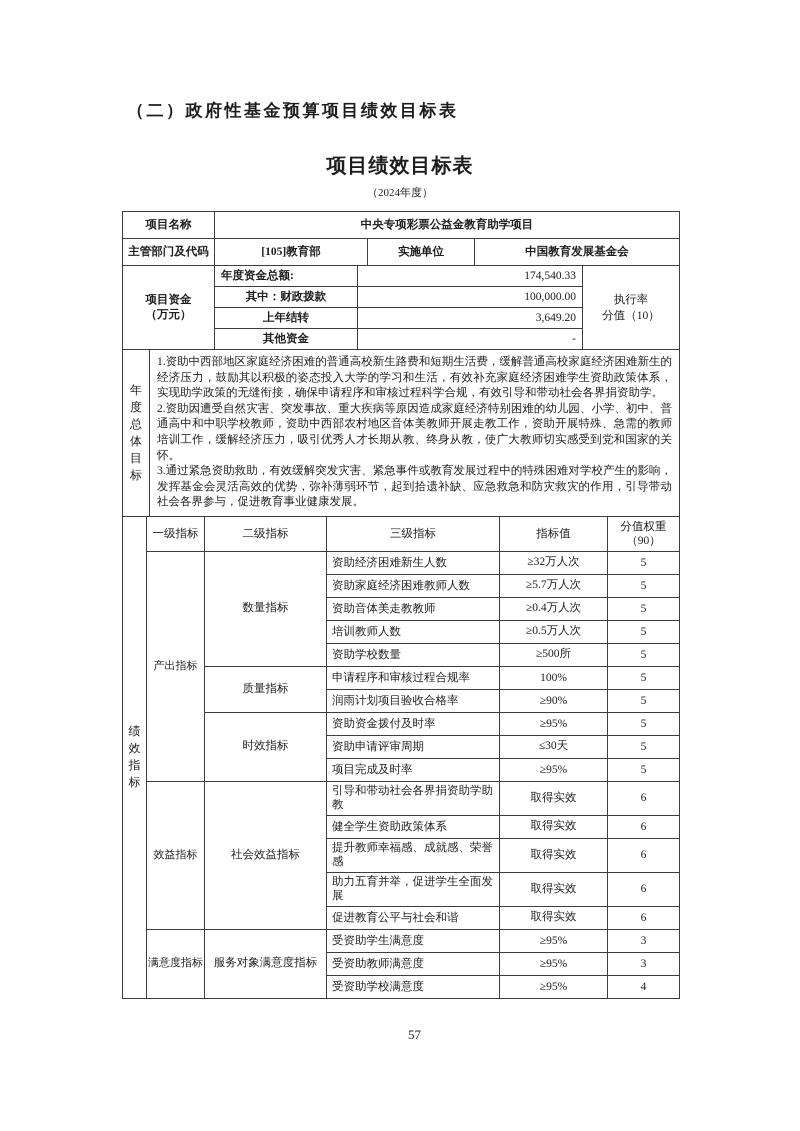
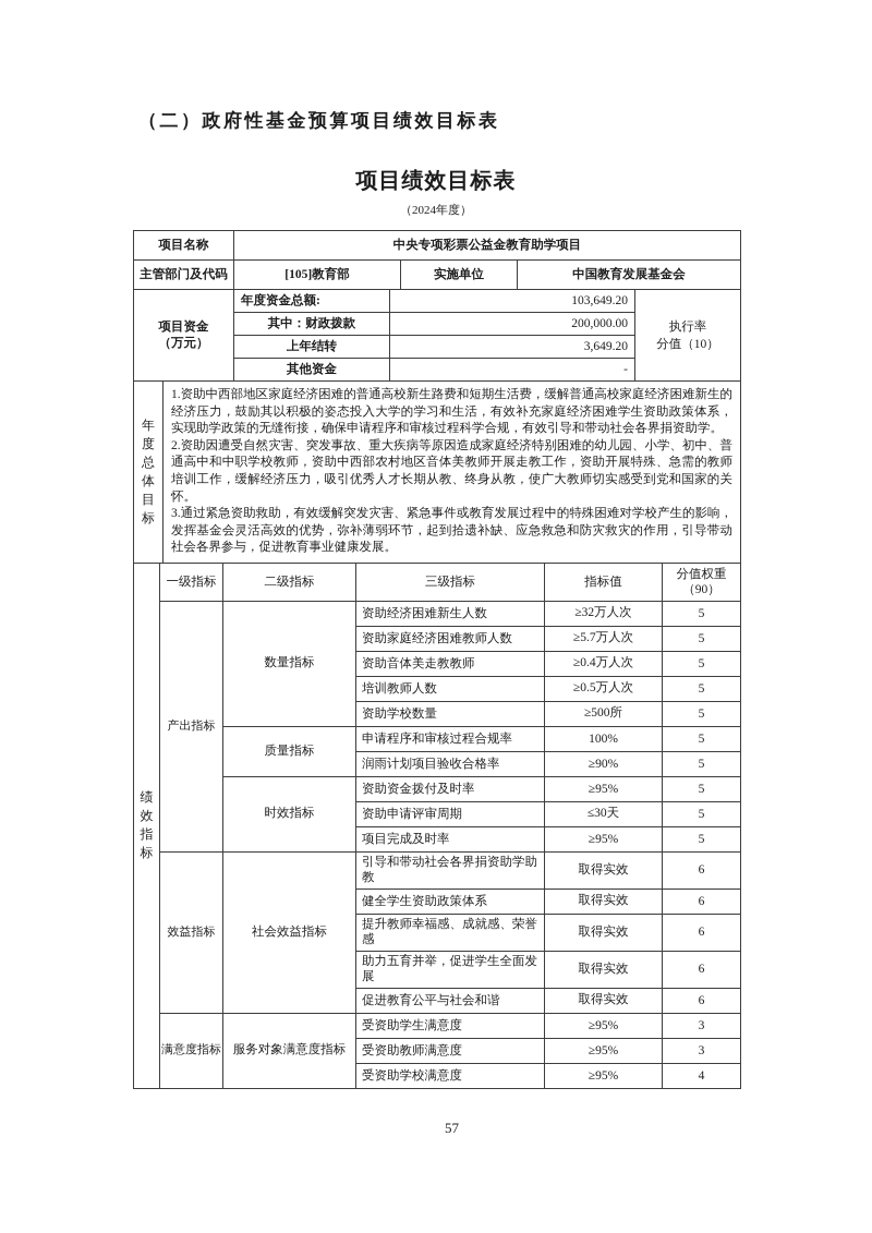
  （二）政府性基金预算项目绩效目标表
  项目绩效目标表
  （2024年度）
  项目名称	中央专项彩票公益金教育助学项目
  主管部门及代码	[105]教育部	实施单位	中国教育发展基金会
- 项目资金 （万元）	年度资金总额:	174,540.33	执行率 分值（10）
+ 项目资金 （万元）	年度资金总额:	103,649.20	执行率 分值（10）
- 其中：财政拨款	100,000.00
+ 其中：财政拨款	200,000.00
  上年结转	3,649.20
  其他资金	-
  年度总体目标	1.资助中西部地区家庭经济困难的普通高校新生路费和短期生活费，缓解普通高校家庭经济困难新生的经济压力，鼓励其以积极的姿态投入大学的学习和生活，有效补充家庭经济困难学生资助政策体系，实现助学政策的无缝衔接，确保申请程序和审核过程科学合规，有效引导和带动社会各界捐资助学。 2.资助因遭受自然灾害、突发事故、重大疾病等原因造成家庭经济特别困难的幼儿园、小学、初中、普通高中和中职学校教师，资助中西部农村地区音体美教师开展走教工作，资助开展特殊、急需的教师培训工作，缓解经济压力，吸引优秀人才长期从教、终身从教，使广大教师切实感受到党和国家的关怀。 3.通过紧急资助救助，有效缓解突发灾害、紧急事件或教育发展过程中的特殊困难对学校产生的影响，发挥基金会灵活高效的优势，弥补薄弱环节，起到拾遗补缺、应急救急和防灾救灾的作用，引导带动社会各界参与，促进教育事业健康发展。
  绩效指标	一级指标	二级指标	三级指标	指标值	分值权重 （90）
  产出指标	数量指标	资助经济困难新生人数	≥32万人次	5
  资助家庭经济困难教师人数	≥5.7万人次	5
  资助音体美走教教师	≥0.4万人次	5
  培训教师人数	≥0.5万人次	5
  资助学校数量	≥500所	5
  质量指标	申请程序和审核过程合规率	100%	5
  润雨计划项目验收合格率	≥90%	5
  时效指标	资助资金拨付及时率	≥95%	5
  资助申请评审周期	≤30天	5
  项目完成及时率	≥95%	5
  效益指标	社会效益指标	引导和带动社会各界捐资助学助教	取得实效	6
  健全学生资助政策体系	取得实效	6
  提升教师幸福感、成就感、荣誉感	取得实效	6
  助力五育并举，促进学生全面发展	取得实效	6
  促进教育公平与社会和谐	取得实效	6
  满意度指标	服务对象满意度指标	受资助学生满意度	≥95%	3
  受资助教师满意度	≥95%	3
  受资助学校满意度	≥95%	4
  57
